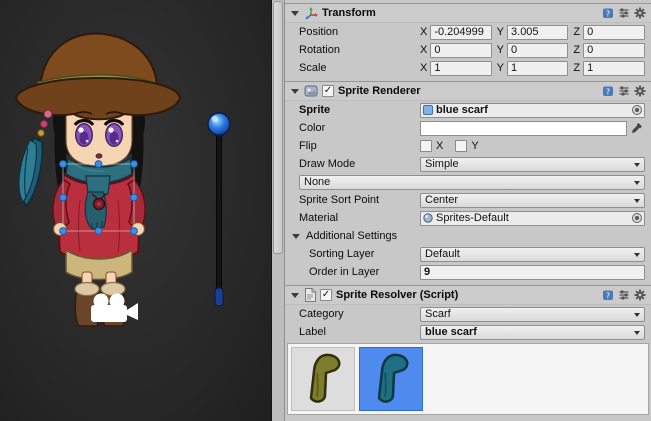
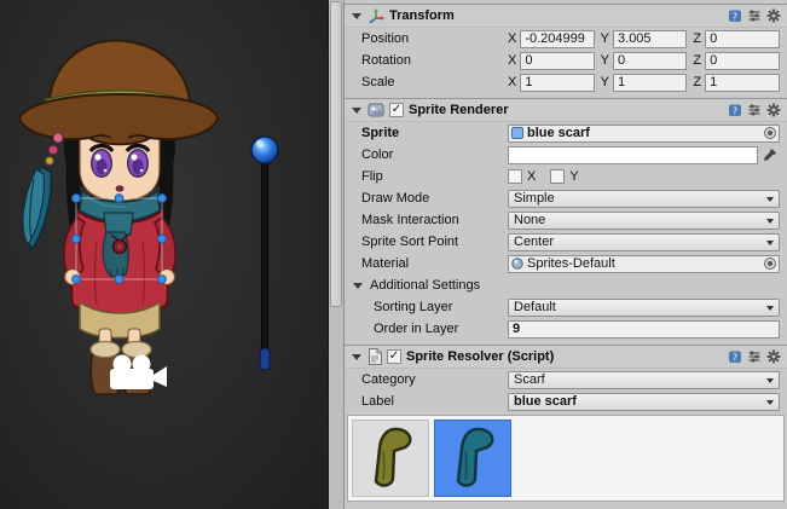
  Transform
  ?
  Position
  X
  -0.204999
  Y
  3.005
  Z
  0
  Rotation
  X
  0
  Y
  0
  Z
  0
  Scale
  X
  1
  Y
  1
  Z
  1
  ✓
  Sprite Renderer
  ?
  Sprite
  blue scarf
  Color
  Flip
  X
  Y
  Draw Mode
  Simple
+ Mask Interaction
  None
  Sprite Sort Point
  Center
  Material
  Sprites-Default
  Additional Settings
  Sorting Layer
  Default
  Order in Layer
  9
  ✓
  Sprite Resolver (Script)
  ?
  Category
  Scarf
  Label
  blue scarf
